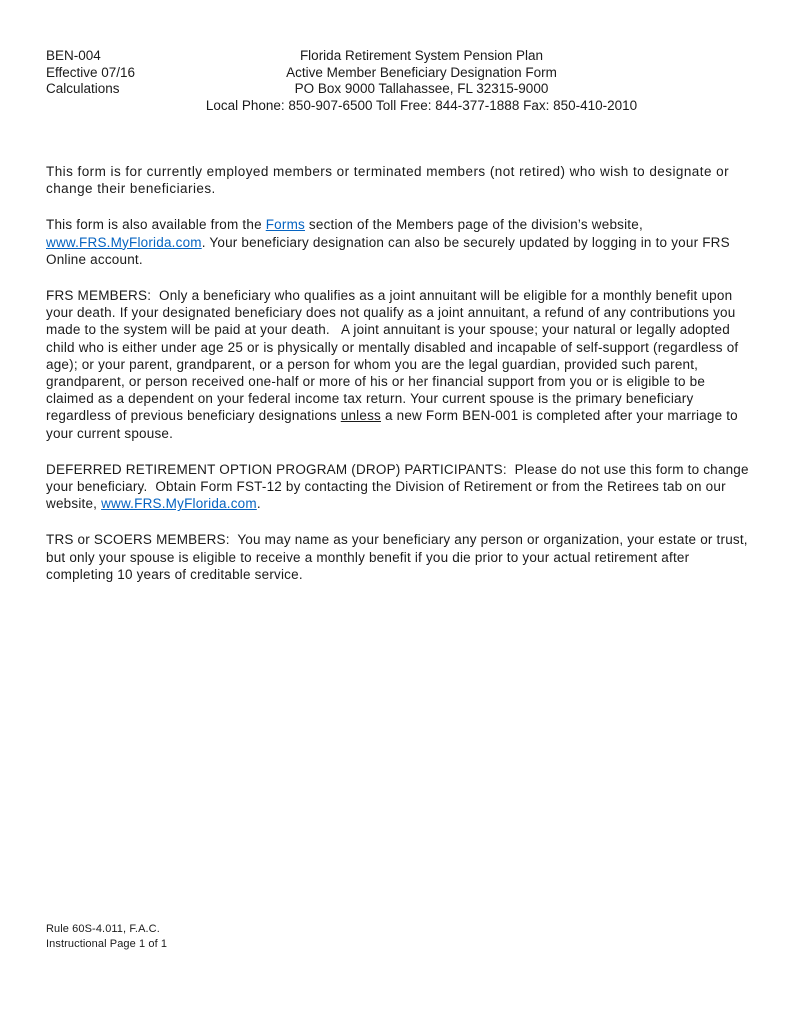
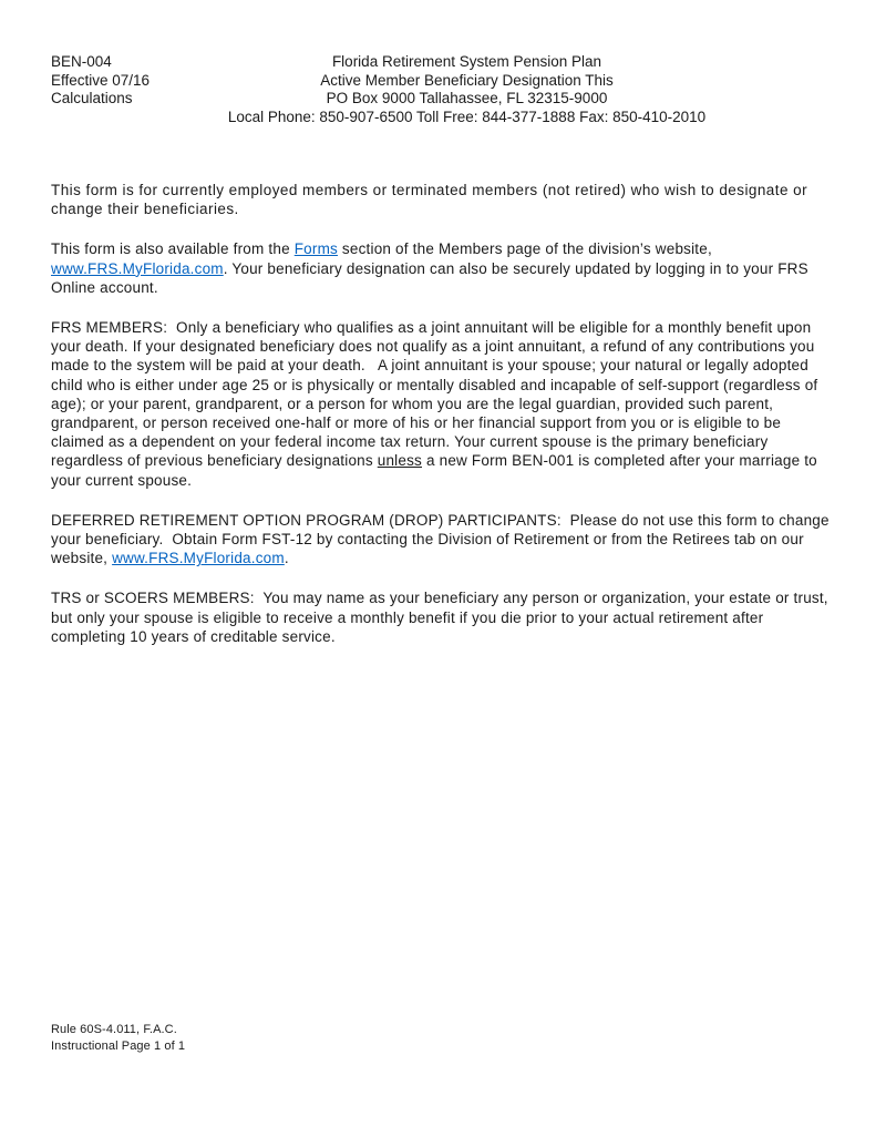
  BEN-004
  Effective 07/16
  Calculations
  Florida Retirement System Pension Plan
- Active Member Beneficiary Designation Form
+ Active Member Beneficiary Designation This
  PO Box 9000 Tallahassee, FL 32315-9000
  Local Phone: 850-907-6500 Toll Free: 844-377-1888 Fax: 850-410-2010
  This form is for currently employed members or terminated members (not retired) who wish to designate or change their beneficiaries.
  This form is also available from the Forms section of the Members page of the division’s website, www.FRS.MyFlorida.com. Your beneficiary designation can also be securely updated by logging in to your FRS Online account.
  FRS MEMBERS: Only a beneficiary who qualifies as a joint annuitant will be eligible for a monthly benefit upon your death. If your designated beneficiary does not qualify as a joint annuitant, a refund of any contributions you made to the system will be paid at your death. A joint annuitant is your spouse; your natural or legally adopted child who is either under age 25 or is physically or mentally disabled and incapable of self-support (regardless of age); or your parent, grandparent, or a person for whom you are the legal guardian, provided such parent, grandparent, or person received one-half or more of his or her financial support from you or is eligible to be claimed as a dependent on your federal income tax return. Your current spouse is the primary beneficiary regardless of previous beneficiary designations unless a new Form BEN-001 is completed after your marriage to your current spouse.
  DEFERRED RETIREMENT OPTION PROGRAM (DROP) PARTICIPANTS: Please do not use this form to change your beneficiary. Obtain Form FST-12 by contacting the Division of Retirement or from the Retirees tab on our website, www.FRS.MyFlorida.com.
  TRS or SCOERS MEMBERS: You may name as your beneficiary any person or organization, your estate or trust, but only your spouse is eligible to receive a monthly benefit if you die prior to your actual retirement after completing 10 years of creditable service.
  Rule 60S-4.011, F.A.C.
  Instructional Page 1 of 1
